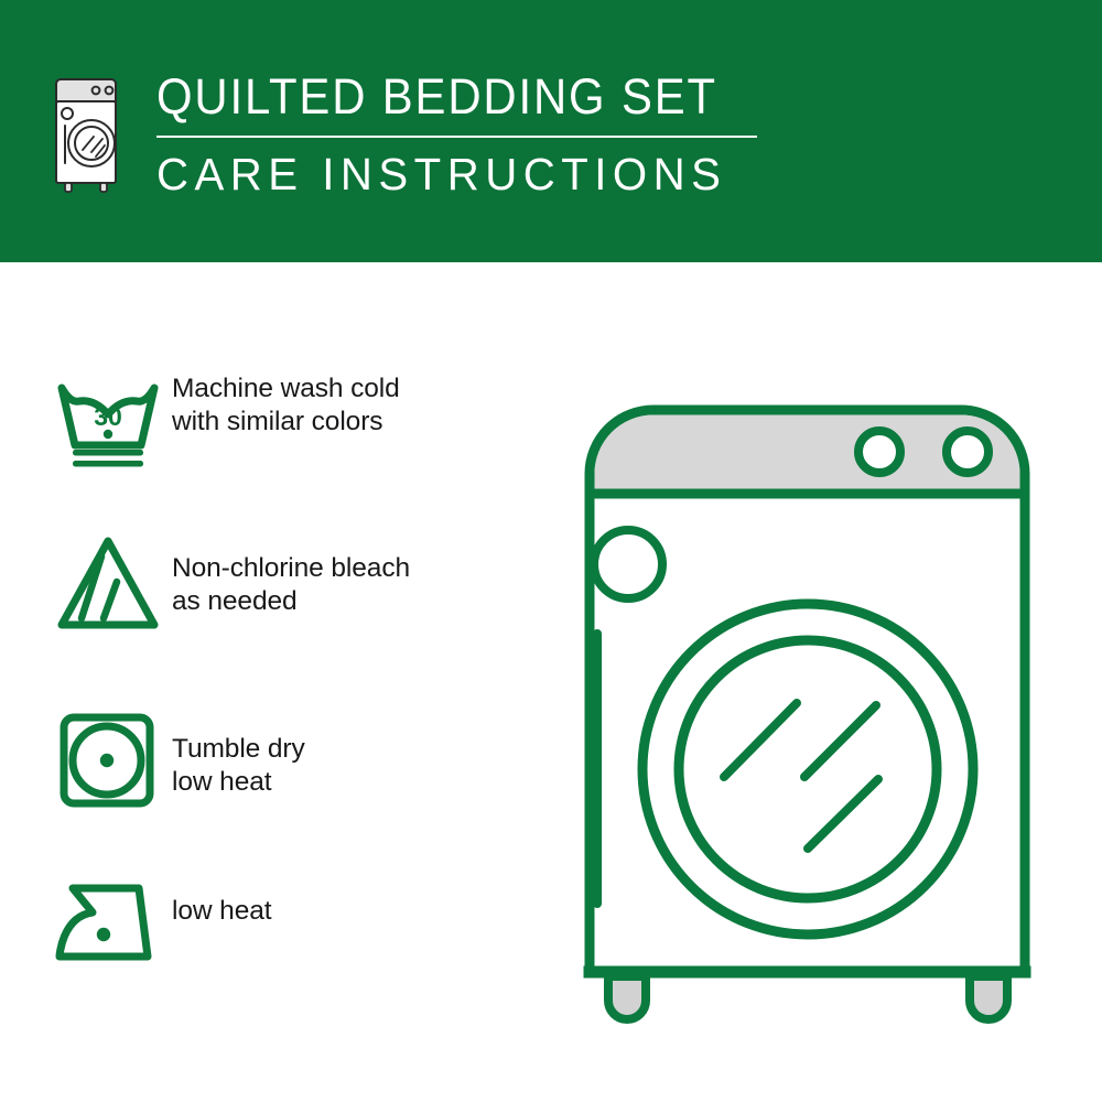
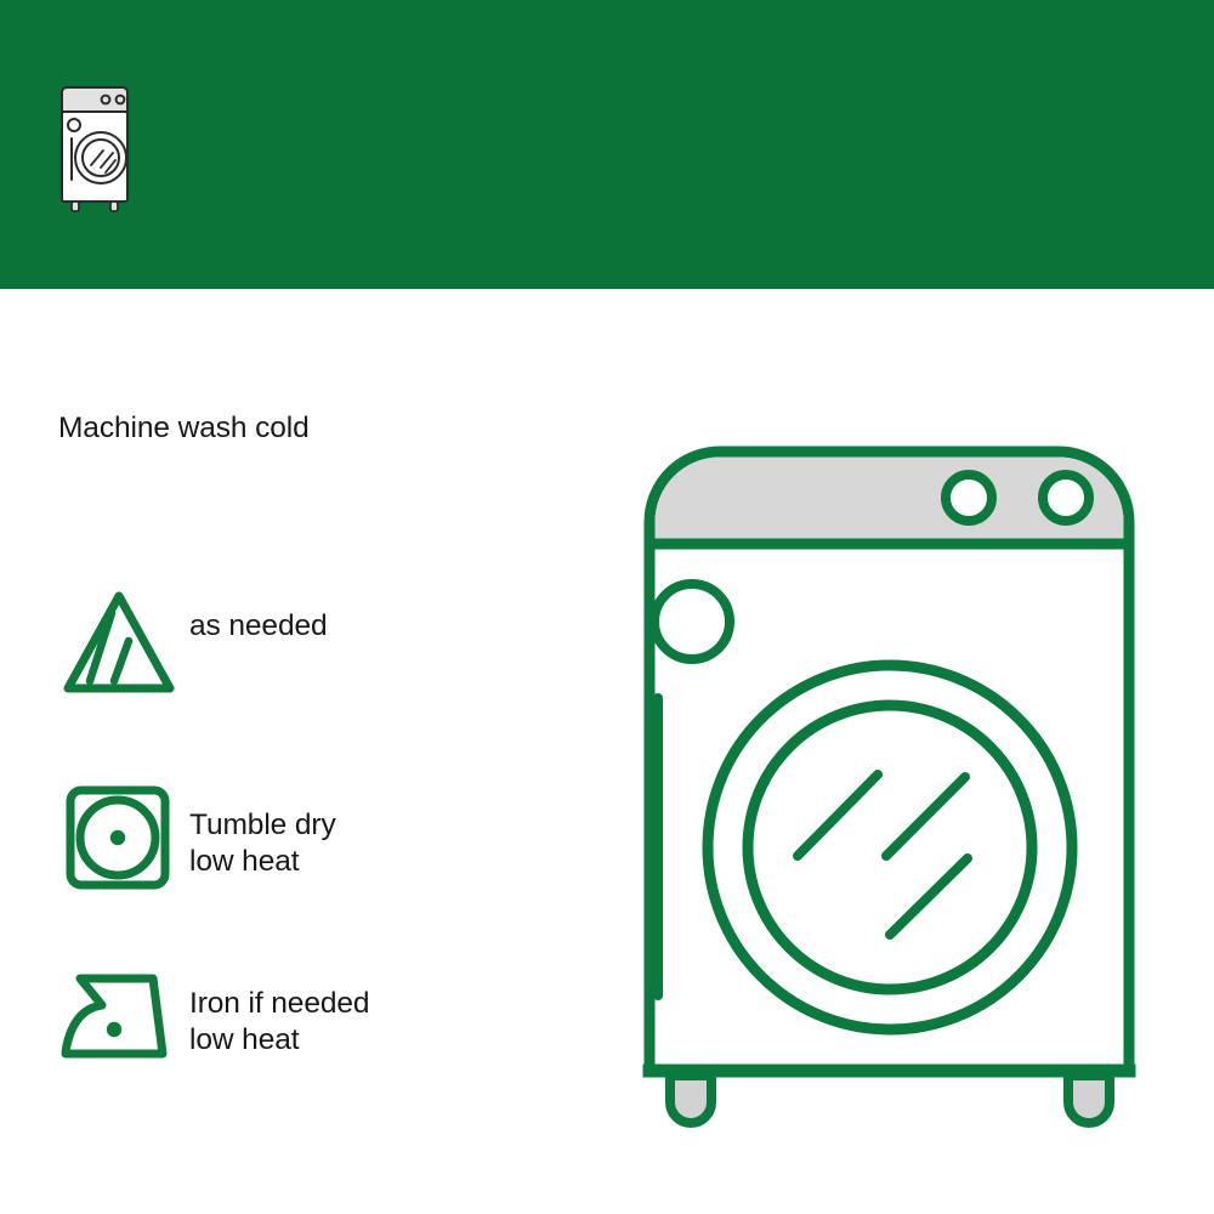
- QUILTED BEDDING SET
- CARE INSTRUCTIONS
- 30
  Machine wash cold
- with similar colors
- Non-chlorine bleach
  as needed
  Tumble dry
  low heat
+ Iron if needed
  low heat
